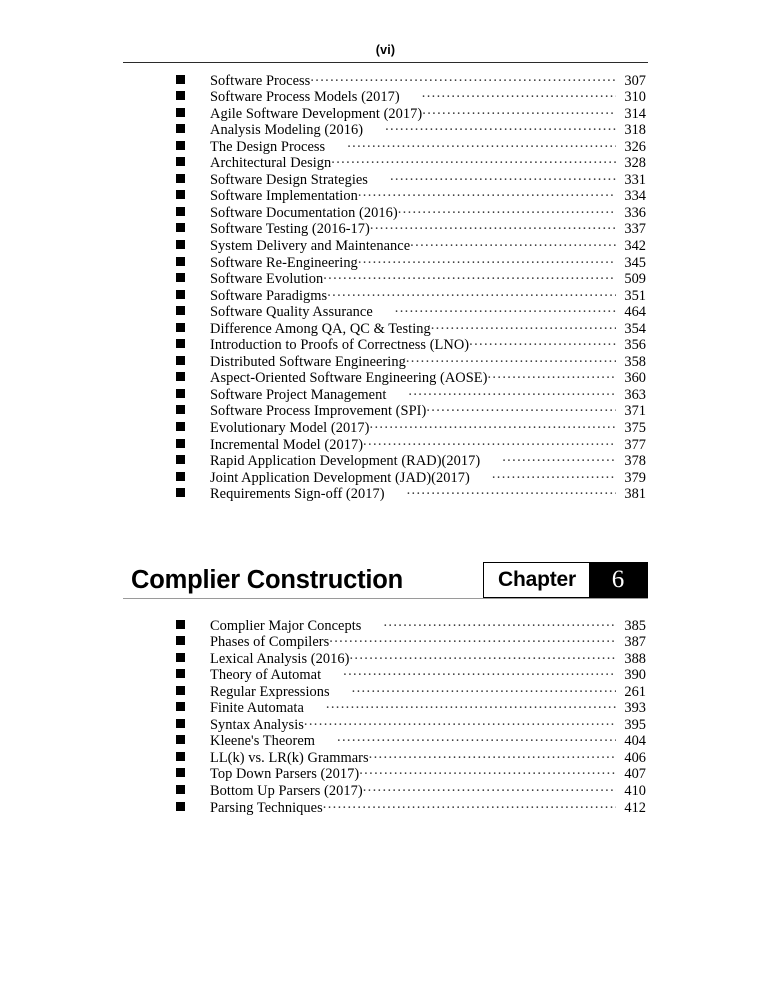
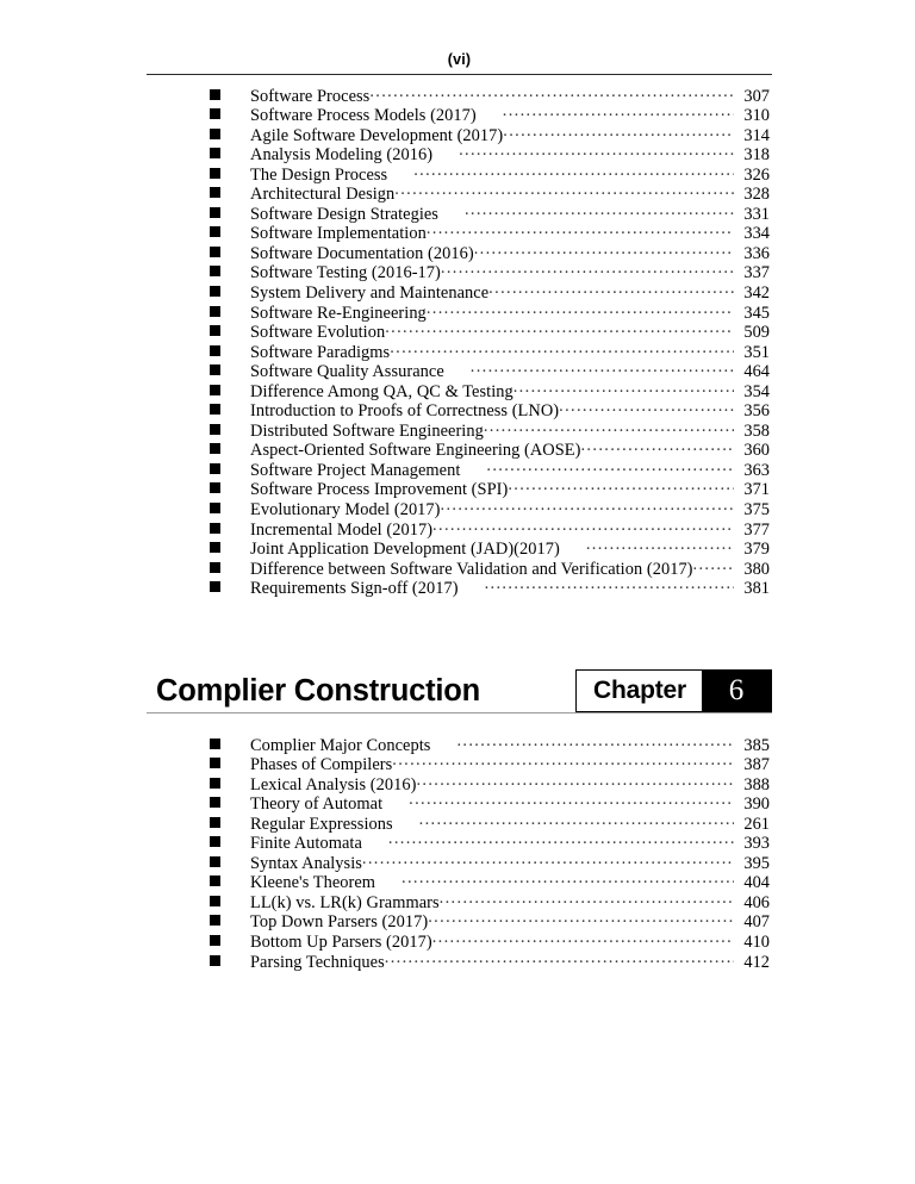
  (vi)
  Software Process
  307
  Software Process Models (2017)
  310
  Agile Software Development (2017)
  314
  Analysis Modeling (2016)
  318
  The Design Process
  326
  Architectural Design
  328
  Software Design Strategies
  331
  Software Implementation
  334
  Software Documentation (2016)
  336
  Software Testing (2016-17)
  337
  System Delivery and Maintenance
  342
  Software Re-Engineering
  345
  Software Evolution
  509
  Software Paradigms
  351
  Software Quality Assurance
  464
  Difference Among QA, QC & Testing
  354
  Introduction to Proofs of Correctness (LNO)
  356
  Distributed Software Engineering
  358
  Aspect-Oriented Software Engineering (AOSE)
  360
  Software Project Management
  363
  Software Process Improvement (SPI)
  371
  Evolutionary Model (2017)
  375
  Incremental Model (2017)
  377
- Rapid Application Development (RAD)(2017)
- 378
  Joint Application Development (JAD)(2017)
  379
+ Difference between Software Validation and Verification (2017)
+ 380
  Requirements Sign-off (2017)
  381
  Complier Construction
  Chapter
  6
  Complier Major Concepts
  385
  Phases of Compilers
  387
  Lexical Analysis (2016)
  388
  Theory of Automat
  390
  Regular Expressions
  261
  Finite Automata
  393
  Syntax Analysis
  395
  Kleene's Theorem
  404
  LL(k) vs. LR(k) Grammars
  406
  Top Down Parsers (2017)
  407
  Bottom Up Parsers (2017)
  410
  Parsing Techniques
  412
